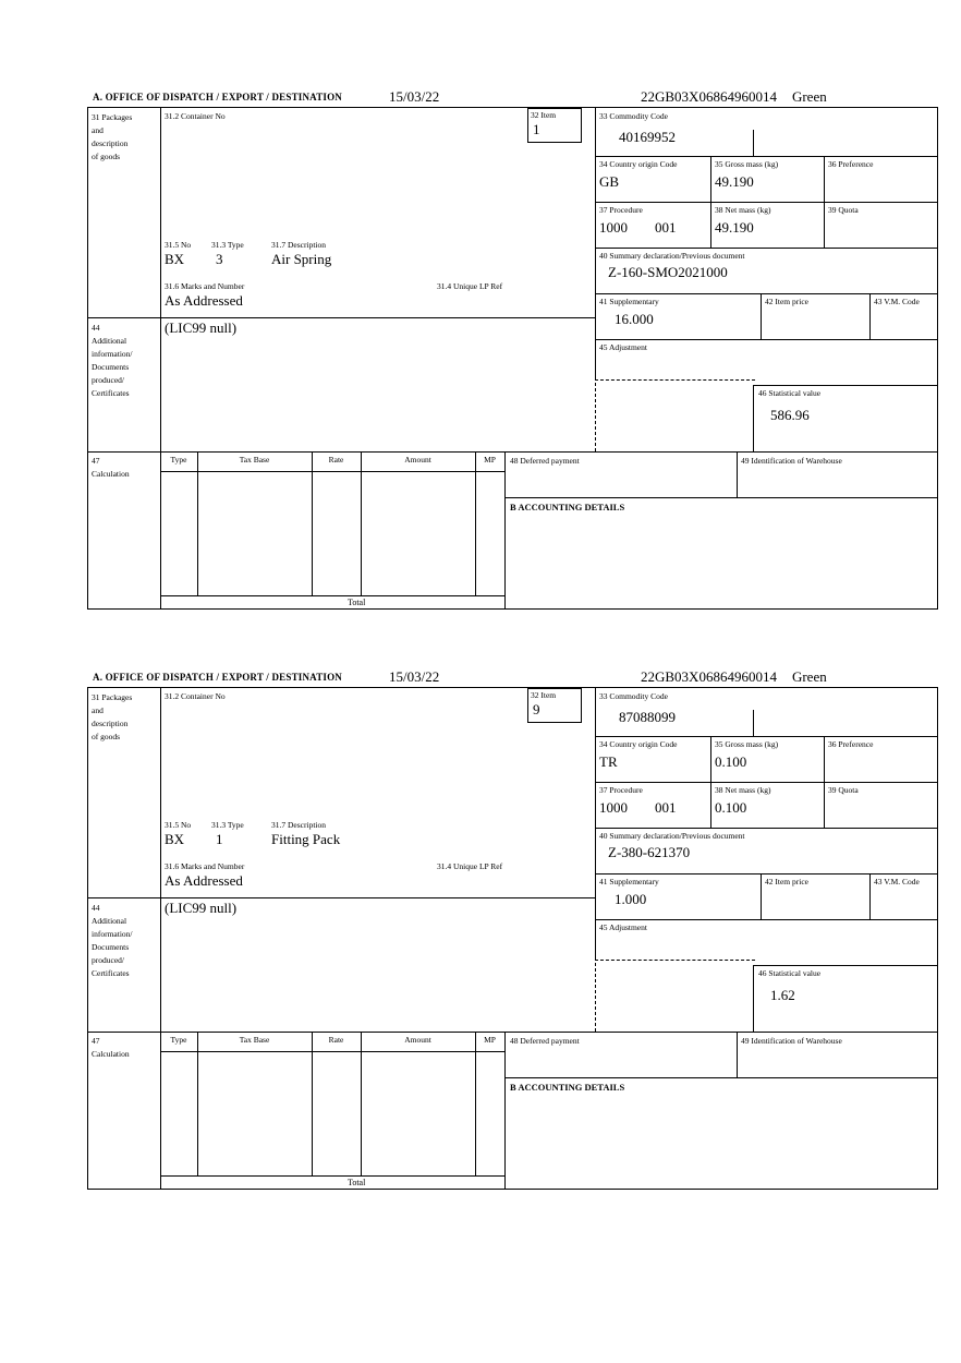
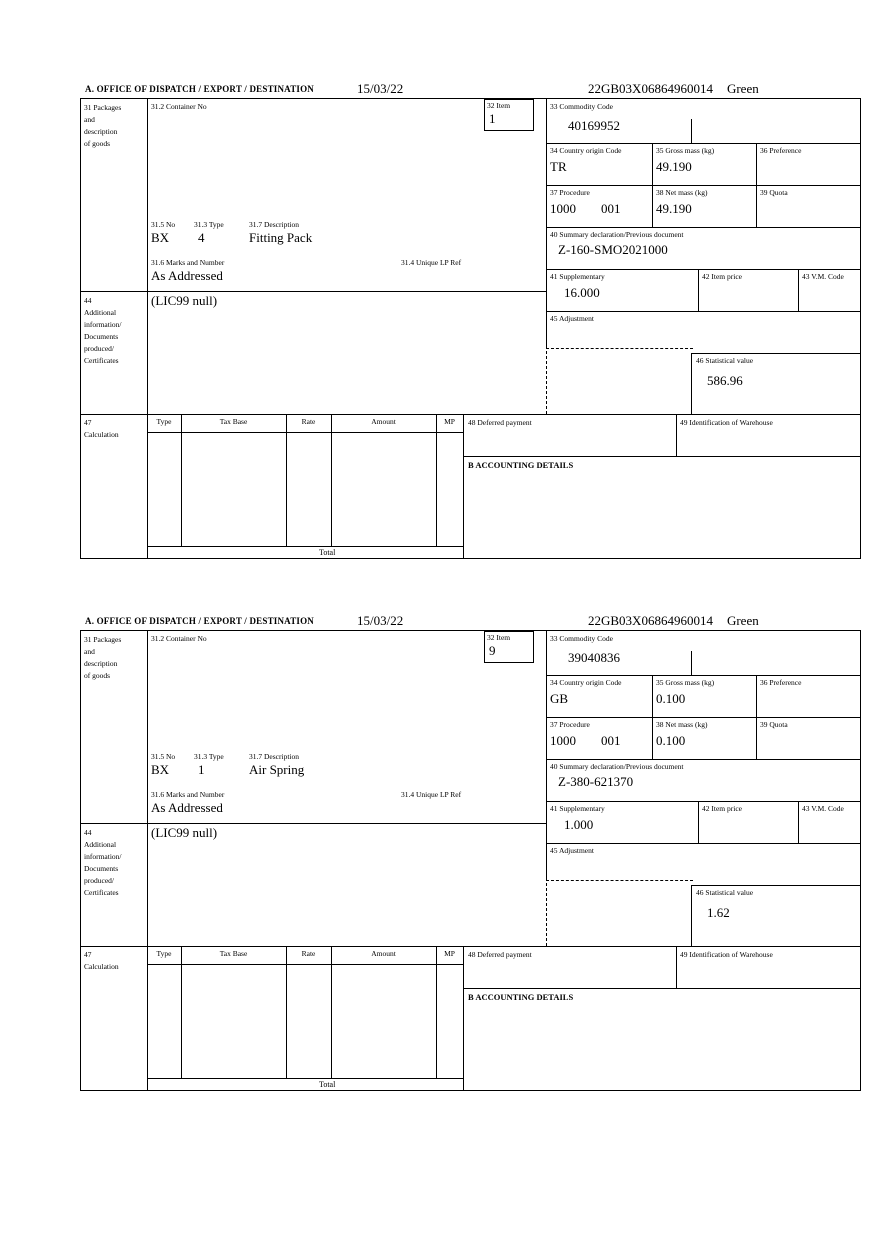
  A. OFFICE OF DISPATCH / EXPORT / DESTINATION
  15/03/22
  22GB03X06864960014 Green
  31 Packages
  and
  description
  of goods
  44
  Additional
  information/
  Documents
  produced/
  Certificates
  47
  Calculation
  31.2 Container No
  32 Item
  1
  31.5 No
  31.3 Type
  31.7 Description
  BX
- 3
+ 4
- Air Spring
+ Fitting Pack
  31.6 Marks and Number
  31.4 Unique LP Ref
  As Addressed
  (LIC99 null)
  33 Commodity Code
  40169952
  34 Country origin Code
  35 Gross mass (kg)
  36 Preference
- GB
+ TR
  49.190
  37 Procedure
  38 Net mass (kg)
  39 Quota
  1000
  001
  49.190
  40 Summary declaration/Previous document
  Z-160-SMO2021000
  41 Supplementary
  42 Item price
  43 V.M. Code
  16.000
  45 Adjustment
  46 Statistical value
  586.96
  Type
  Tax Base
  Rate
  Amount
  MP
  Total
  48 Deferred payment
  49 Identification of Warehouse
  B ACCOUNTING DETAILS
  A. OFFICE OF DISPATCH / EXPORT / DESTINATION
  15/03/22
  22GB03X06864960014 Green
  31 Packages
  and
  description
  of goods
  44
  Additional
  information/
  Documents
  produced/
  Certificates
  47
  Calculation
  31.2 Container No
  32 Item
  9
  31.5 No
  31.3 Type
  31.7 Description
  BX
  1
- Fitting Pack
+ Air Spring
  31.6 Marks and Number
  31.4 Unique LP Ref
  As Addressed
  (LIC99 null)
  33 Commodity Code
- 87088099
+ 39040836
  34 Country origin Code
  35 Gross mass (kg)
  36 Preference
- TR
+ GB
  0.100
  37 Procedure
  38 Net mass (kg)
  39 Quota
  1000
  001
  0.100
  40 Summary declaration/Previous document
  Z-380-621370
  41 Supplementary
  42 Item price
  43 V.M. Code
  1.000
  45 Adjustment
  46 Statistical value
  1.62
  Type
  Tax Base
  Rate
  Amount
  MP
  Total
  48 Deferred payment
  49 Identification of Warehouse
  B ACCOUNTING DETAILS
